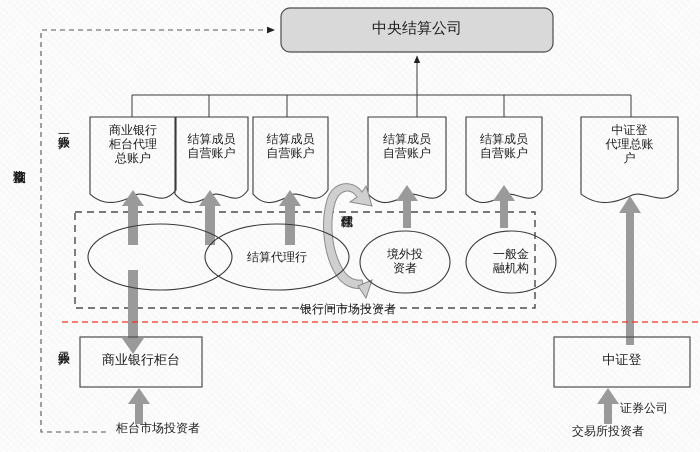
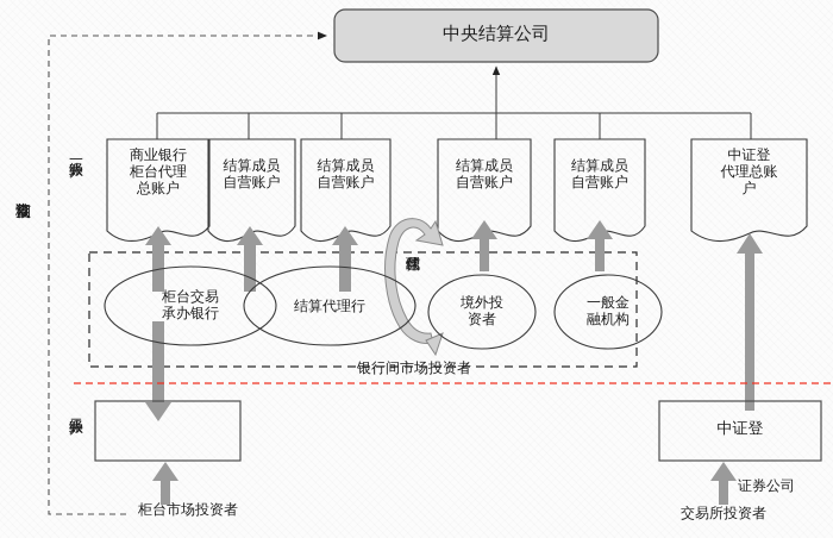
  中央结算公司
  商业银行
  柜台代理
  总账户
  结算成员
  自营账户
  结算成员
  自营账户
  结算成员
  自营账户
  结算成员
  自营账户
  中证登
  代理总账
  户
+ 柜台交易
+ 承办银行
  结算代理行
  境外投
  资者
  一般金
  融机构
  银行间市场投资者
- 商业银行柜台
  中证登
  柜台市场投资者
  证券公司
  交易所投资者
